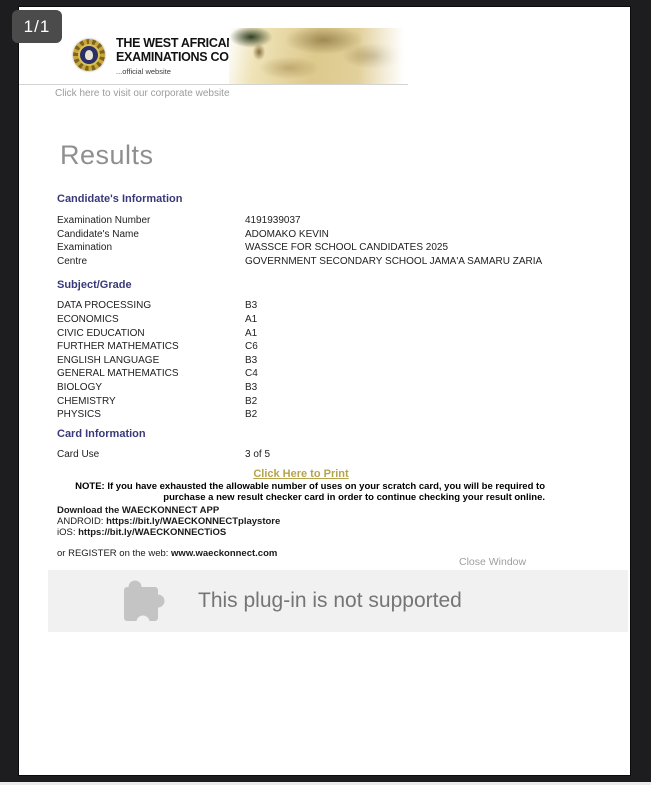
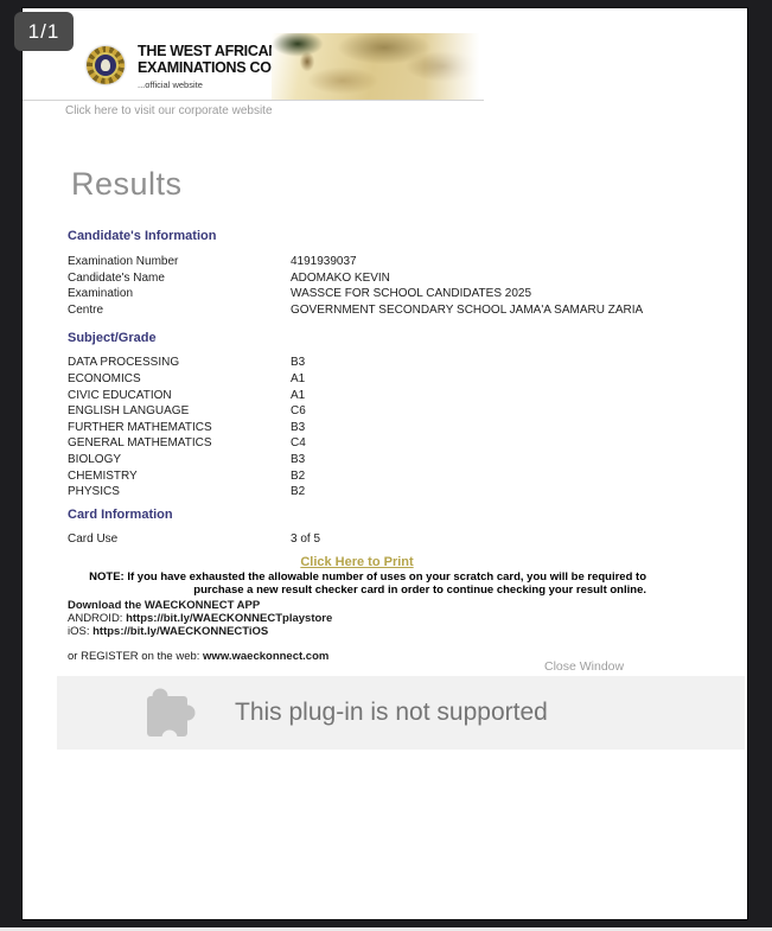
  THE WEST AFRICA
  EXAMINATIONS CO
  ...official website
  Click here to visit our corporate website
  Results
  Candidate's Information
  Examination Number
  4191939037
  Candidate's Name
  ADOMAKO KEVIN
  Examination
  WASSCE FOR SCHOOL CANDIDATES 2025
  Centre
  GOVERNMENT SECONDARY SCHOOL JAMA'A SAMARU ZARIA
  Subject/Grade
  DATA PROCESSING
  B3
  ECONOMICS
  A1
  CIVIC EDUCATION
  A1
- FURTHER MATHEMATICS
+ ENGLISH LANGUAGE
  C6
- ENGLISH LANGUAGE
+ FURTHER MATHEMATICS
  B3
  GENERAL MATHEMATICS
  C4
  BIOLOGY
  B3
  CHEMISTRY
  B2
  PHYSICS
  B2
  Card Information
  Card Use
  3 of 5
  Click Here to Print
  NOTE: If you have exhausted the allowable number of uses on your scratch card, you will be required to purchase a new result checker card in order to continue checking your result online.
  Download the WAECKONNECT APP
  ANDROID: https://bit.ly/WAECKONNECTplaystore
  iOS: https://bit.ly/WAECKONNECTiOS
  or REGISTER on the web: www.waeckonnect.com
  Close Window
  This plug-in is not supported
  1/1
